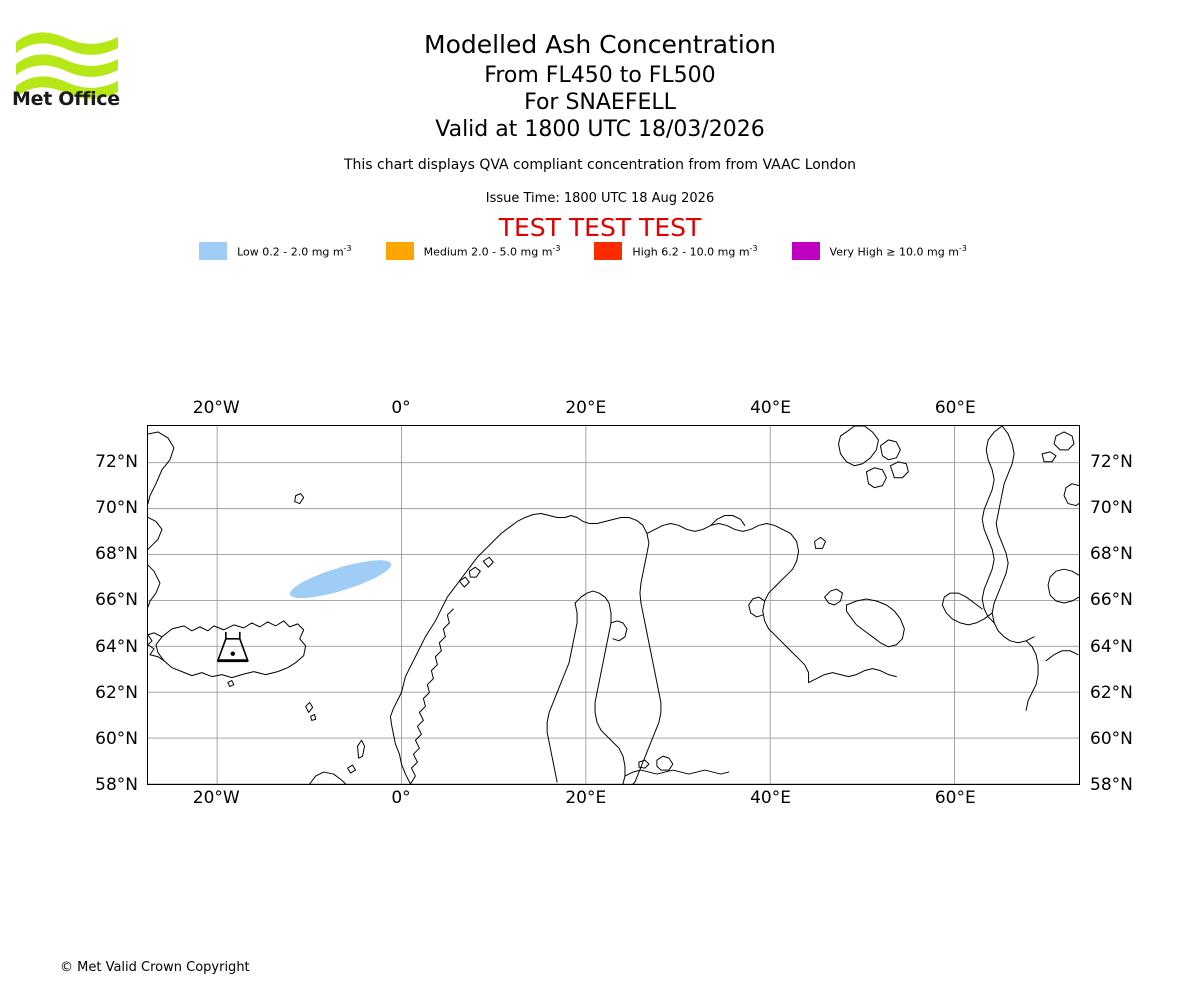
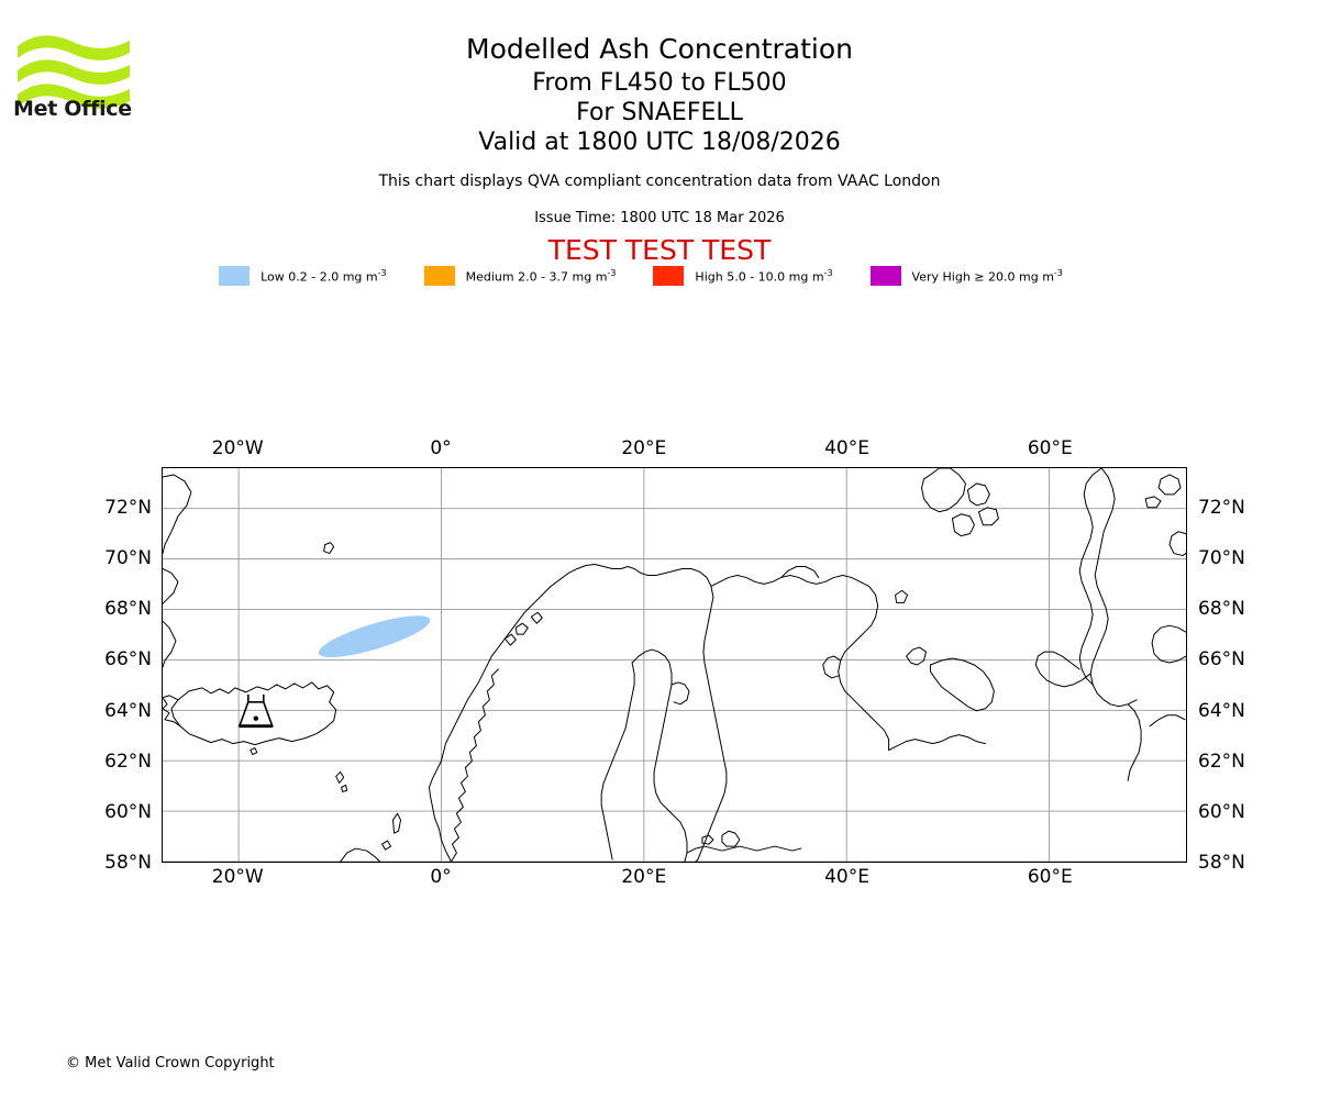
  Met Office
  Modelled Ash Concentration
  From FL450 to FL500
  For SNAEFELL
- Valid at 1800 UTC 18/03/2026
+ Valid at 1800 UTC 18/08/2026
- This chart displays QVA compliant concentration from from VAAC London
+ This chart displays QVA compliant concentration data from VAAC London
- Issue Time: 1800 UTC 18 Aug 2026
+ Issue Time: 1800 UTC 18 Mar 2026
  TEST TEST TEST
  Low 0.2 - 2.0 mg m-3
- Medium 2.0 - 5.0 mg m-3
+ Medium 2.0 - 3.7 mg m-3
- High 6.2 - 10.0 mg m-3
+ High 5.0 - 10.0 mg m-3
- Very High ≥ 10.0 mg m-3
+ Very High ≥ 20.0 mg m-3
  20°W
  20°W
  0°
  0°
  20°E
  20°E
  40°E
  40°E
  60°E
  60°E
  72°N
  72°N
  70°N
  70°N
  68°N
  68°N
  66°N
  66°N
  64°N
  64°N
  62°N
  62°N
  60°N
  60°N
  58°N
  58°N
  © Met Valid Crown Copyright
